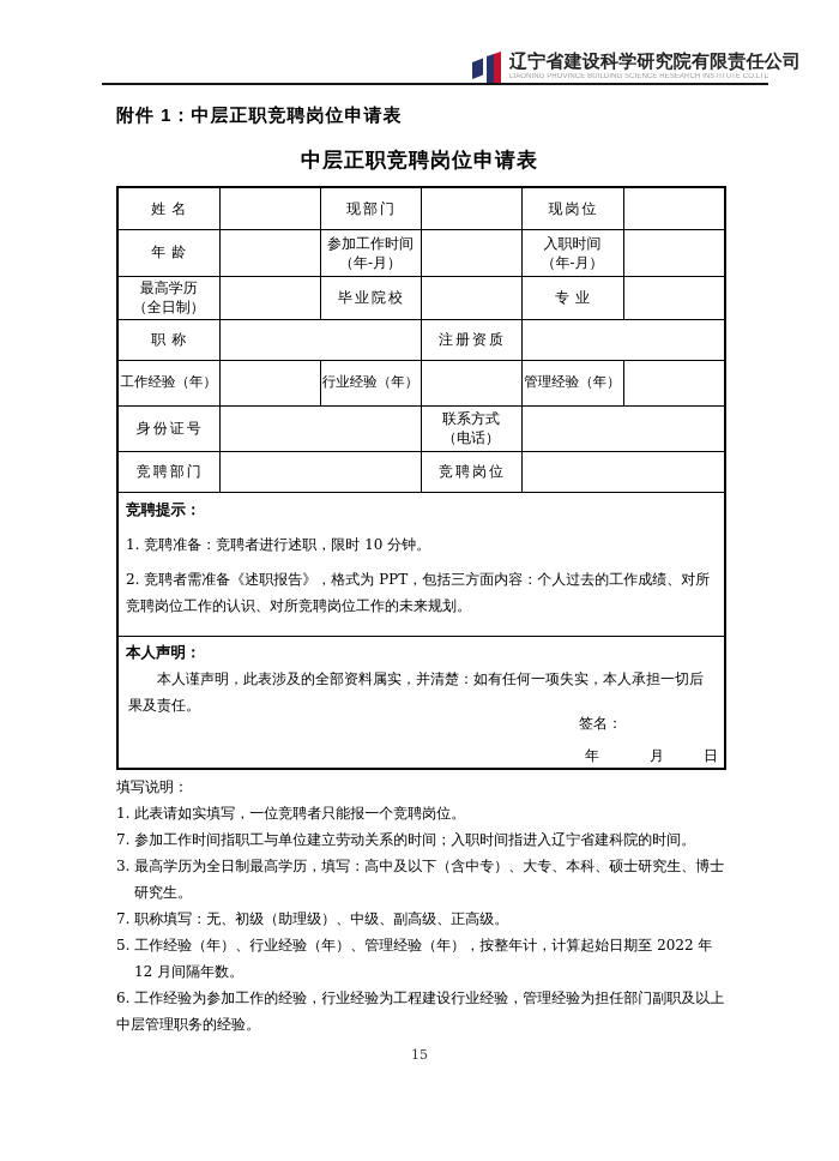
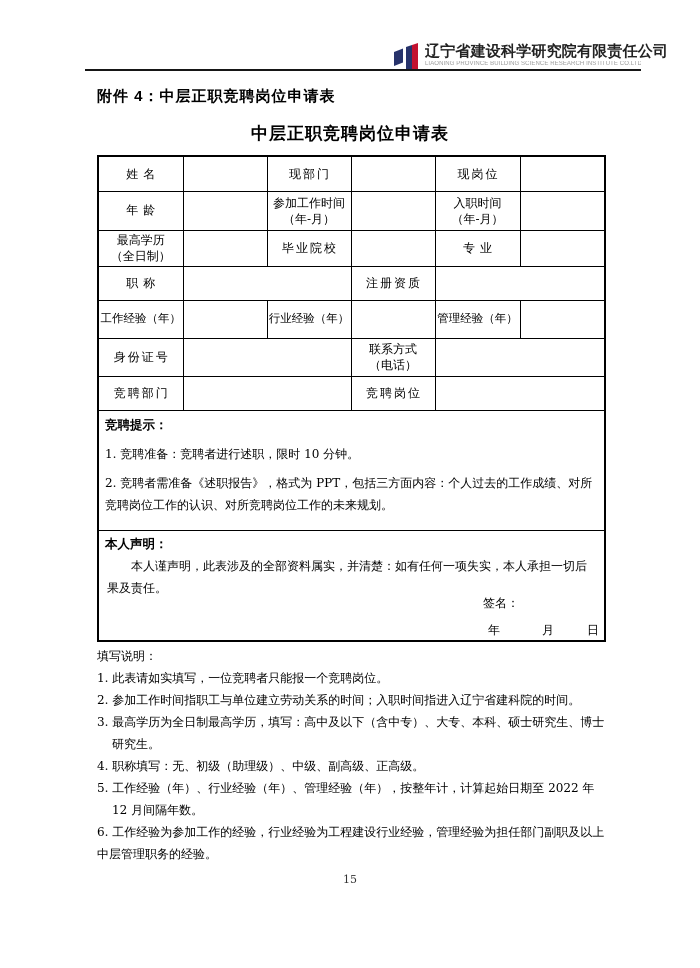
  辽宁省建设科学研究院有限责任公司
- 附件 1：中层正职竞聘岗位申请表
+ 附件 4：中层正职竞聘岗位申请表
  中层正职竞聘岗位申请表
  姓名		现部门		现岗位
  年龄		参加工作时间 （年-月）		入职时间 （年-月）
  最高学历 （全日制）		毕业院校		专业
  职称		注册资质
  工作经验（年）		行业经验（年）		管理经验（年）
  身份证号		联系方式 （电话）
  竞聘部门		竞聘岗位
  竞聘提示： 1. 竞聘准备：竞聘者进行述职，限时 10 分钟。 2. 竞聘者需准备《述职报告》，格式为 PPT，包括三方面内容：个人过去的工作成绩、对所竞聘岗位工作的认识、对所竞聘岗位工作的未来规划。
  本人声明： 本人谨声明，此表涉及的全部资料属实，并清楚：如有任何一项失实，本人承担一切后果及责任。 签名： 年 月 日
  填写说明：
  1. 此表请如实填写，一位竞聘者只能报一个竞聘岗位。
- 7. 参加工作时间指职工与单位建立劳动关系的时间；入职时间指进入辽宁省建科院的时间。
+ 2. 参加工作时间指职工与单位建立劳动关系的时间；入职时间指进入辽宁省建科院的时间。
  3. 最高学历为全日制最高学历，填写：高中及以下（含中专）、大专、本科、硕士研究生、博士研究生。
- 7. 职称填写：无、初级（助理级）、中级、副高级、正高级。
+ 4. 职称填写：无、初级（助理级）、中级、副高级、正高级。
  5. 工作经验（年）、行业经验（年）、管理经验（年），按整年计，计算起始日期至 2022 年 12 月间隔年数。
  6. 工作经验为参加工作的经验，行业经验为工程建设行业经验，管理经验为担任部门副职及以上中层管理职务的经验。
  15
